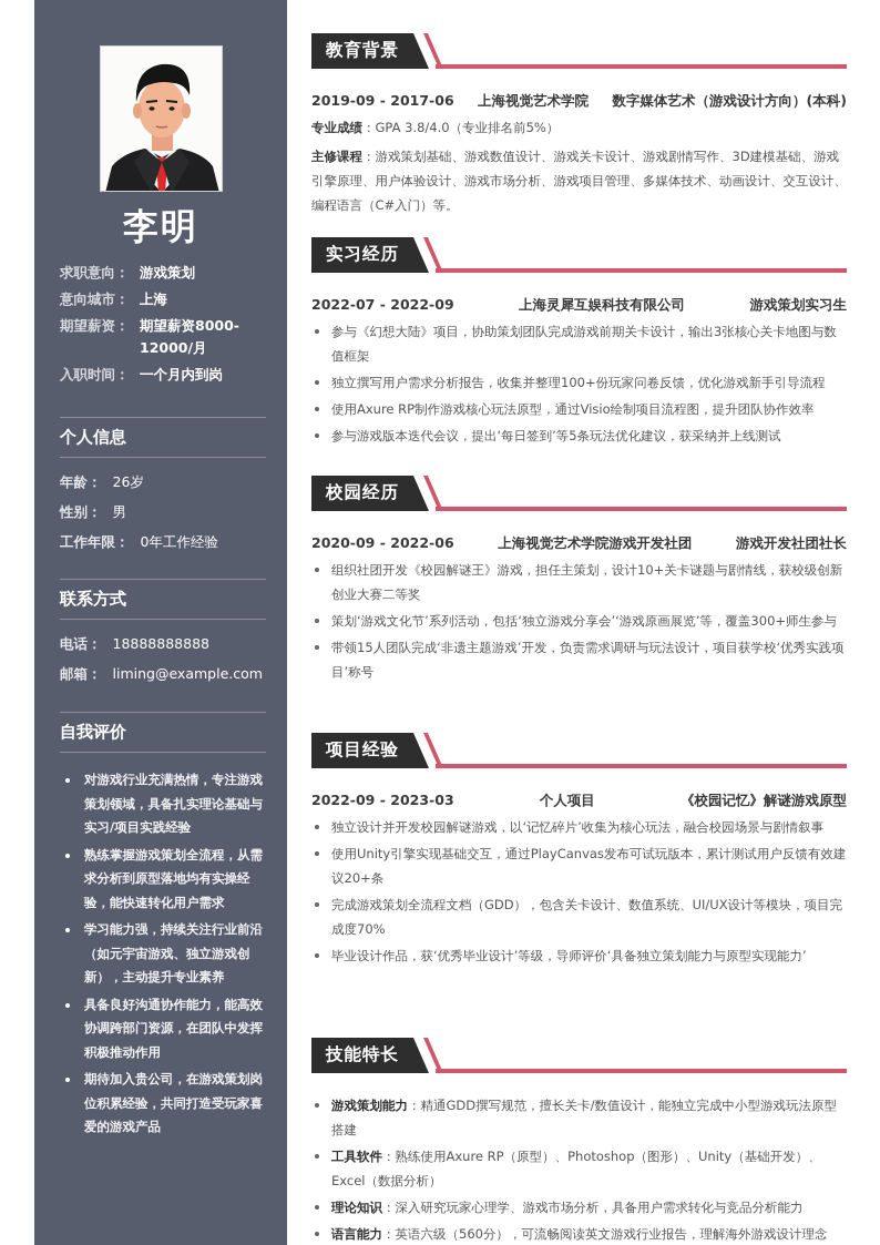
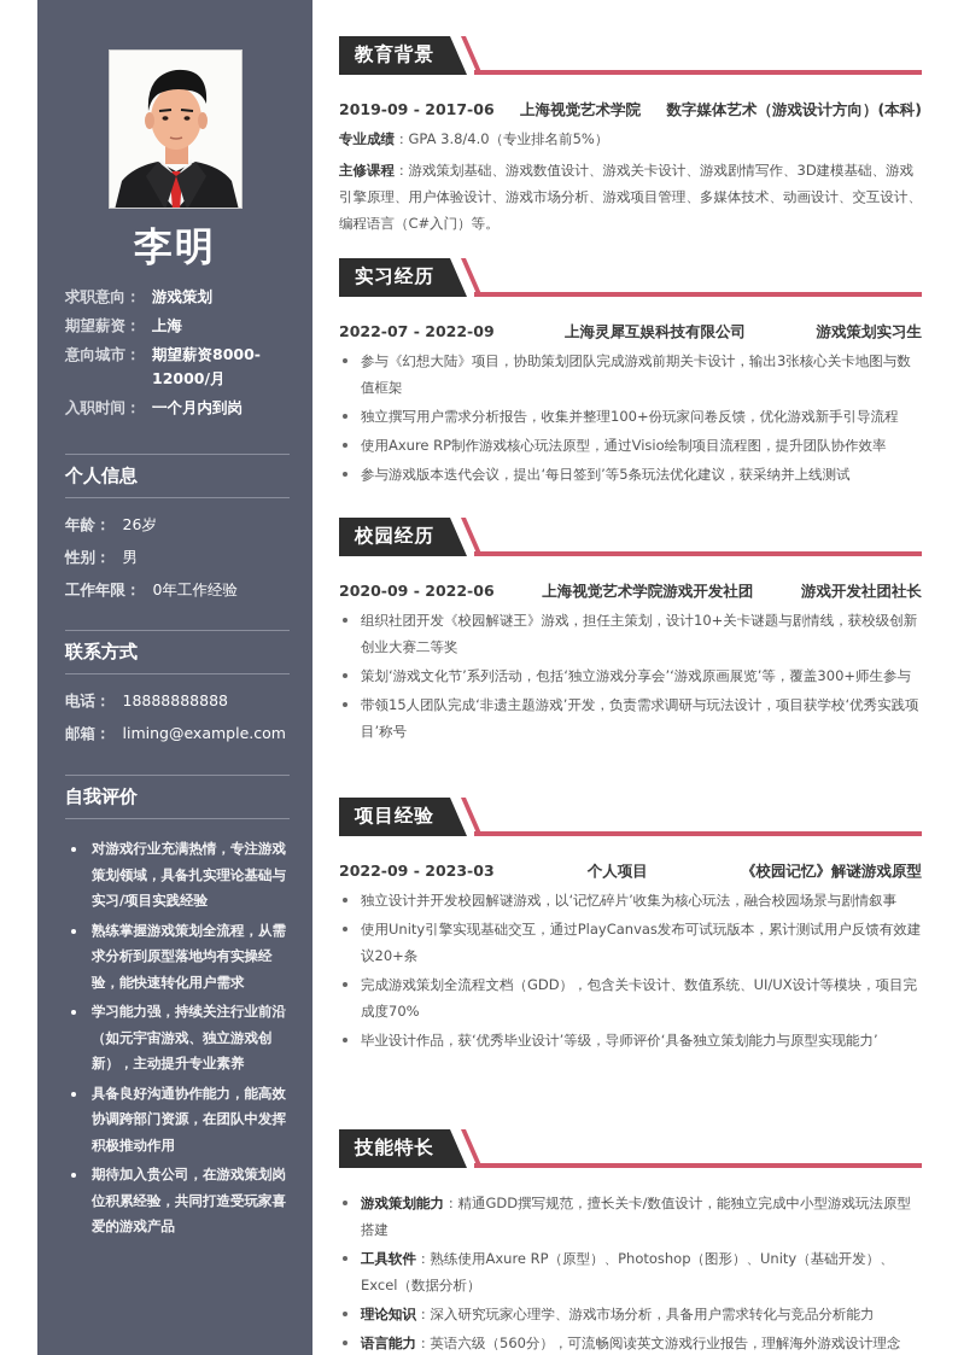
  李明
  求职意向：
  游戏策划
- 意向城市：
+ 期望薪资：
  上海
- 期望薪资：
+ 意向城市：
  期望薪资8000-12000/月
  入职时间：
  一个月内到岗
  个人信息
  年龄：
  26岁
  性别：
  男
  工作年限：
  0年工作经验
  联系方式
  电话：
  18888888888
  邮箱：
  liming@example.com
  自我评价
  对游戏行业充满热情，专注游戏策划领域，具备扎实理论基础与实习/项目实践经验
  熟练掌握游戏策划全流程，从需求分析到原型落地均有实操经验，能快速转化用户需求
  学习能力强，持续关注行业前沿（如元宇宙游戏、独立游戏创新），主动提升专业素养
  具备良好沟通协作能力，能高效协调跨部门资源，在团队中发挥积极推动作用
  期待加入贵公司，在游戏策划岗位积累经验，共同打造受玩家喜爱的游戏产品
  教育背景
  2019-09 - 2017-06
  上海视觉艺术学院
  数字媒体艺术（游戏设计方向）(本科)
  专业成绩：GPA 3.8/4.0（专业排名前5%）
  主修课程：游戏策划基础、游戏数值设计、游戏关卡设计、游戏剧情写作、3D建模基础、游戏引擎原理、用户体验设计、游戏市场分析、游戏项目管理、多媒体技术、动画设计、交互设计、编程语言（C#入门）等。
  实习经历
  2022-07 - 2022-09
  上海灵犀互娱科技有限公司
  游戏策划实习生
  参与《幻想大陆》项目，协助策划团队完成游戏前期关卡设计，输出3张核心关卡地图与数值框架
  独立撰写用户需求分析报告，收集并整理100+份玩家问卷反馈，优化游戏新手引导流程
  使用Axure RP制作游戏核心玩法原型，通过Visio绘制项目流程图，提升团队协作效率
  参与游戏版本迭代会议，提出‘每日签到’等5条玩法优化建议，获采纳并上线测试
  校园经历
  2020-09 - 2022-06
  上海视觉艺术学院游戏开发社团
  游戏开发社团社长
  组织社团开发《校园解谜王》游戏，担任主策划，设计10+关卡谜题与剧情线，获校级创新创业大赛二等奖
  策划‘游戏文化节’系列活动，包括‘独立游戏分享会’‘游戏原画展览’等，覆盖300+师生参与
  带领15人团队完成‘非遗主题游戏’开发，负责需求调研与玩法设计，项目获学校‘优秀实践项目’称号
  项目经验
  2022-09 - 2023-03
  个人项目
  《校园记忆》解谜游戏原型
  独立设计并开发校园解谜游戏，以‘记忆碎片’收集为核心玩法，融合校园场景与剧情叙事
  使用Unity引擎实现基础交互，通过PlayCanvas发布可试玩版本，累计测试用户反馈有效建议20+条
  完成游戏策划全流程文档（GDD），包含关卡设计、数值系统、UI/UX设计等模块，项目完成度70%
  毕业设计作品，获‘优秀毕业设计’等级，导师评价‘具备独立策划能力与原型实现能力’
  技能特长
  游戏策划能力：精通GDD撰写规范，擅长关卡/数值设计，能独立完成中小型游戏玩法原型搭建
  工具软件：熟练使用Axure RP（原型）、Photoshop（图形）、Unity（基础开发）、Excel（数据分析）
  理论知识：深入研究玩家心理学、游戏市场分析，具备用户需求转化与竞品分析能力
  语言能力：英语六级（560分），可流畅阅读英文游戏行业报告，理解海外游戏设计理念
